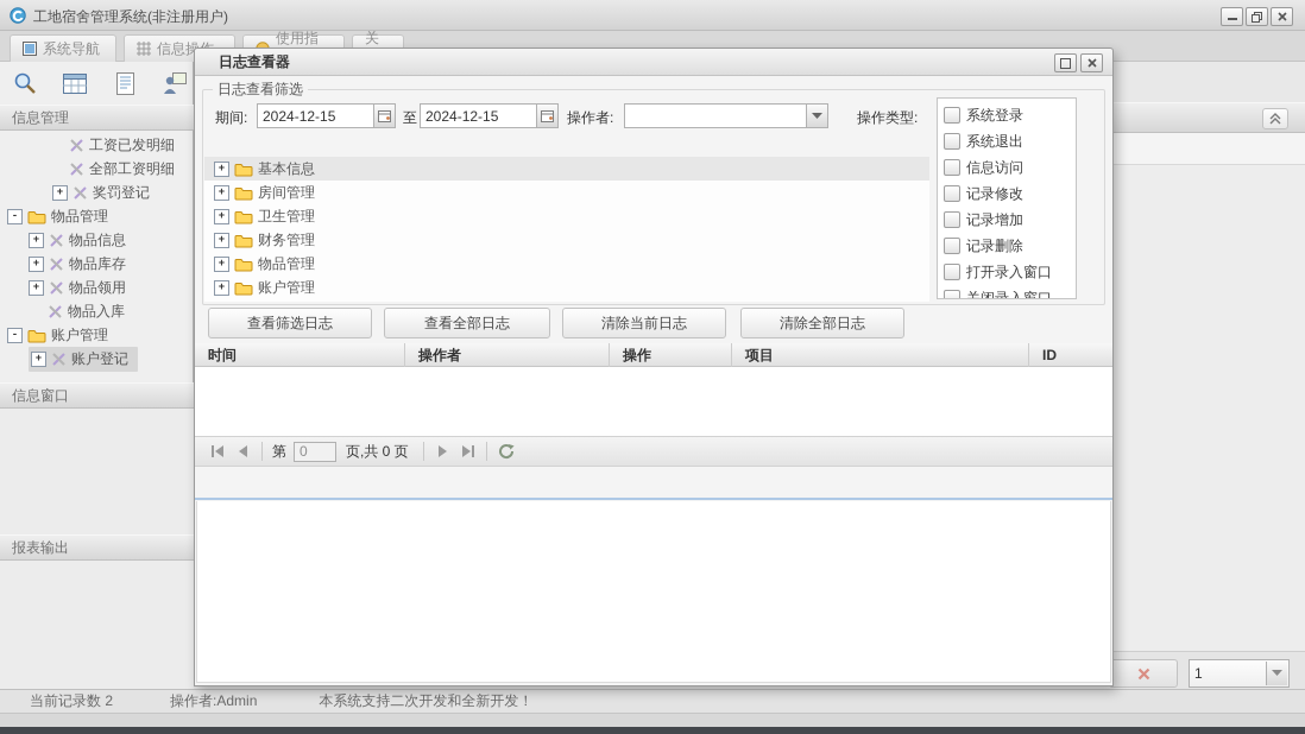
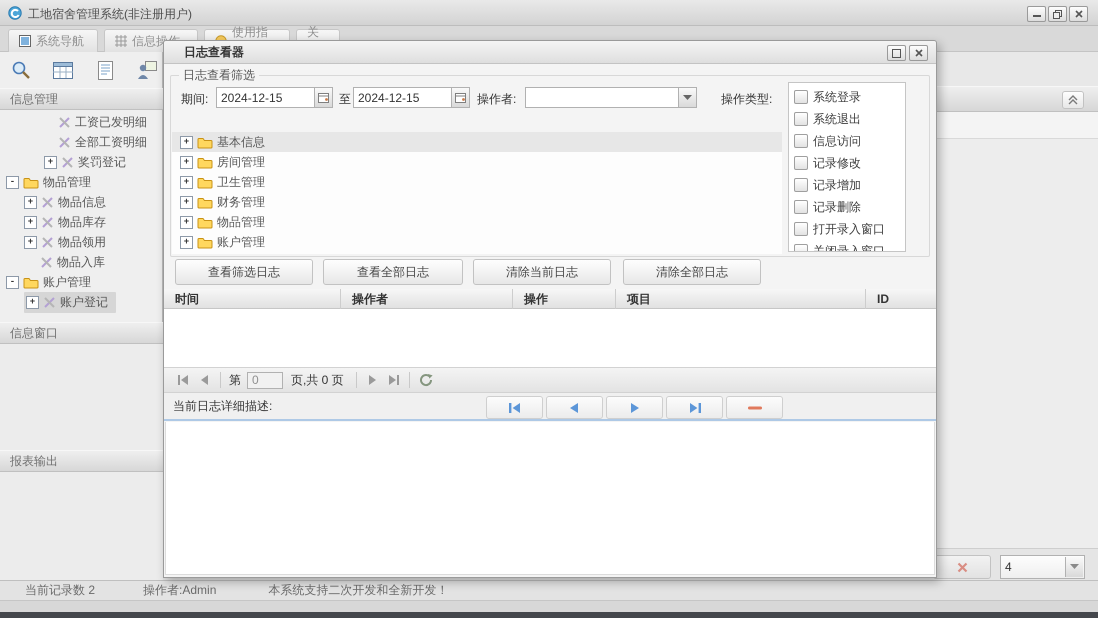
  工地宿舍管理系统(非注册用户)
  系统导航
  信息操
  使用指
- 1
+ 4
  信息管理
  工资已发明细
  全部工资明细
  +
  奖罚登记
  -
  物品管理
  +
  物品信息
  +
  物品库存
  +
  物品领用
  物品入库
  -
  账户管理
  +
  账户登记
  信息窗口
  报表输出
  日志查看器
  日志查看筛选
  期间:
  2024-12-15
  至
  2024-12-15
  操作者:
  操作类型:
  系统登录
  系统退出
  信息访问
  记录修改
  记录增加
  记录删除
  打开录入窗口
  关闭录入窗口
  +
  基本信息
  +
  房间管理
  +
  卫生管理
  +
  财务管理
  +
  物品管理
  +
  账户管理
  查看筛选日志
  查看全部日志
  清除当前日志
  清除全部日志
  时间
  操作者
  操作
  项目
  ID
  第
  0
  页,共 0 页
+ 当前日志详细描述:
  当前记录数 2
  操作者:Admin
  本系统支持二次开发和全新开发！
